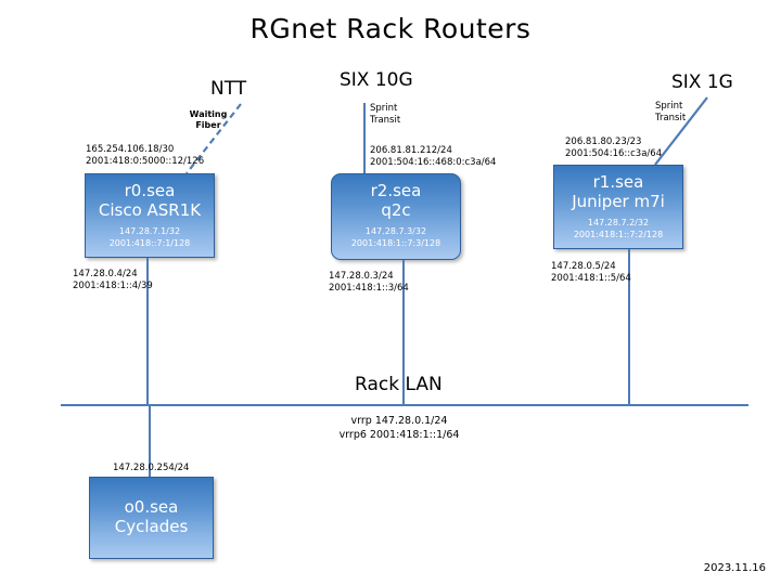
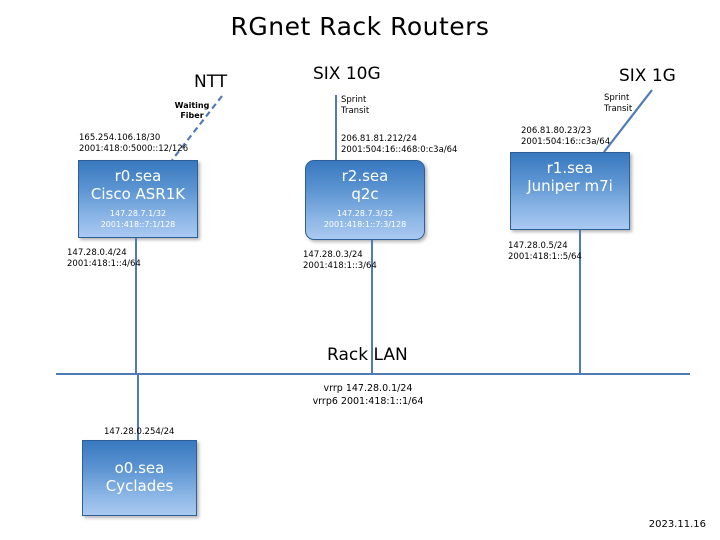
  RGnet Rack Routers
  NTT
  SIX 10G
  SIX 1G
  Waiting
  Fiber
  Sprint
  Transit
  Sprint
  Transit
  165.254.106.18/30
  2001:418:0:5000::12/126
  206.81.81.212/24
  2001:504:16::468:0:c3a/64
  206.81.80.23/23
  2001:504:16::c3a/64
  r0.sea
  Cisco ASR1K
  147.28.7.1/32
  2001:418::7:1/128
  r2.sea
  q2c
  147.28.7.3/32
  2001:418:1::7:3/128
  r1.sea
  Juniper m7i
- 147.28.7.2/32
- 2001:418:1::7:2/128
  147.28.0.4/24
- 2001:418:1::4/39
+ 2001:418:1::4/64
  147.28.0.3/24
  2001:418:1::3/64
  147.28.0.5/24
  2001:418:1::5/64
  Rack LAN
  vrrp 147.28.0.1/24
  vrrp6 2001:418:1::1/64
  147.28.0.254/24
  o0.sea
  Cyclades
  2023.11.16
